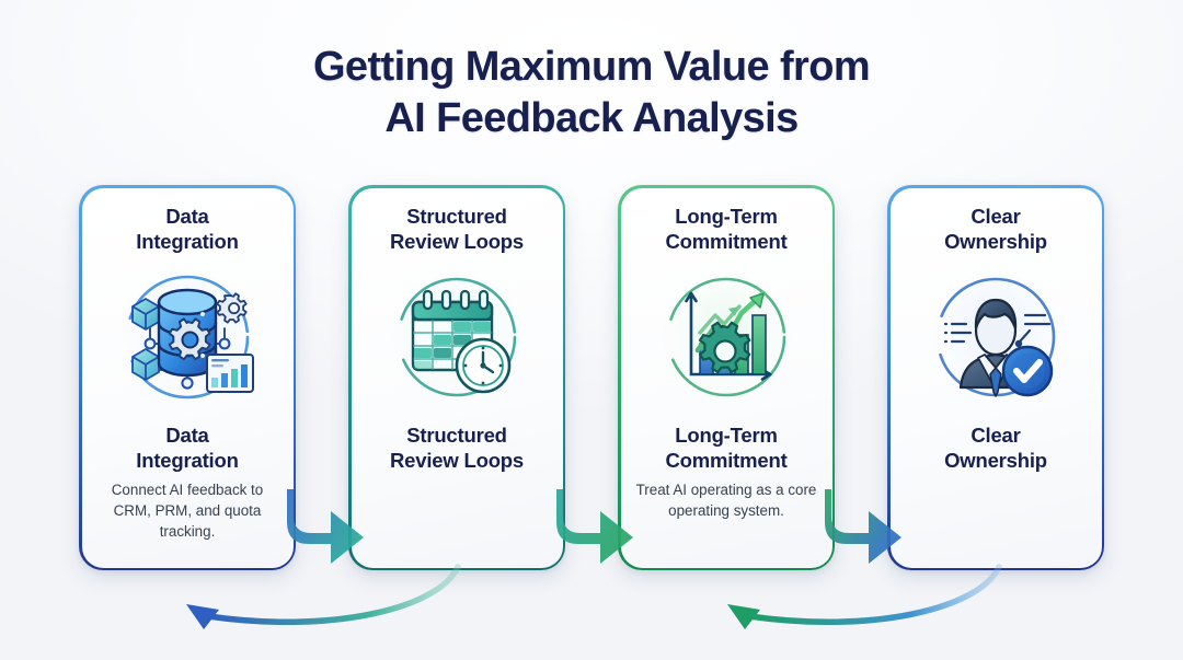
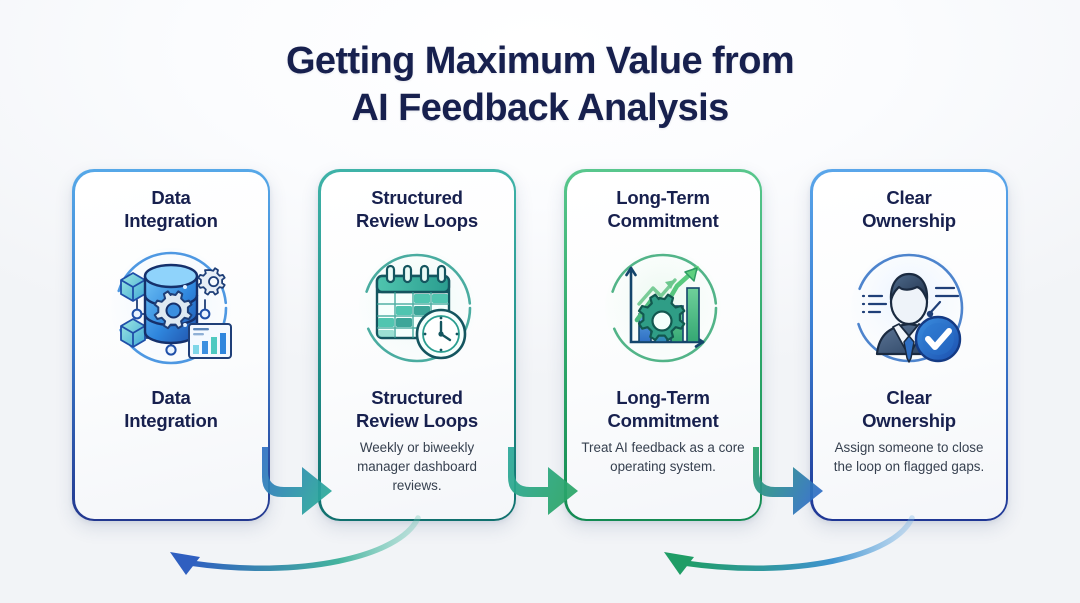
  Getting Maximum Value from
  AI Feedback Analysis
  Data
  Integration
  Data
  Integration
- Connect AI feedback to CRM, PRM, and quota tracking.
  Structured
  Review Loops
  Structured
  Review Loops
+ Weekly or biweekly manager dashboard reviews.
  Long-Term
  Commitment
  Long-Term
  Commitment
- Treat AI operating as a core operating system.
+ Treat AI feedback as a core operating system.
  Clear
  Ownership
  Clear
  Ownership
+ Assign someone to close the loop on flagged gaps.
